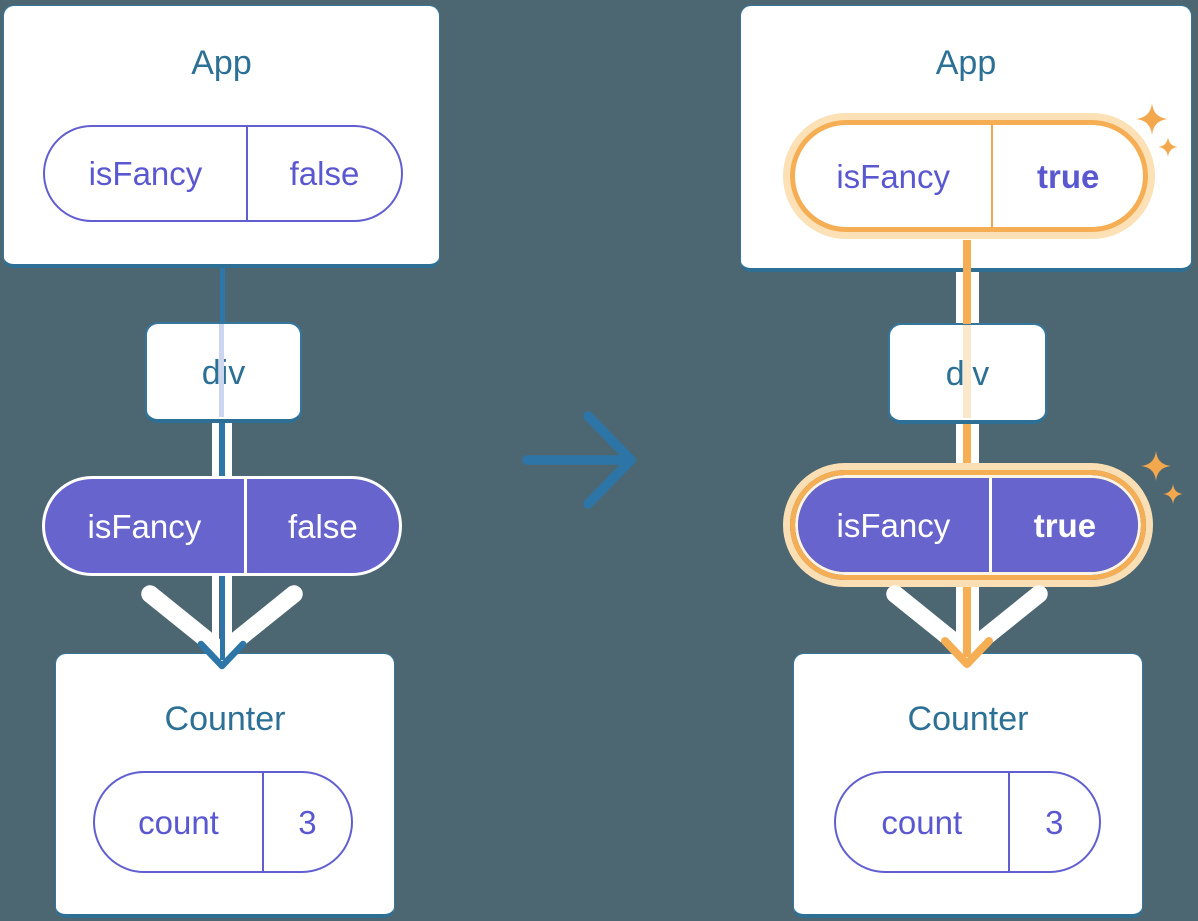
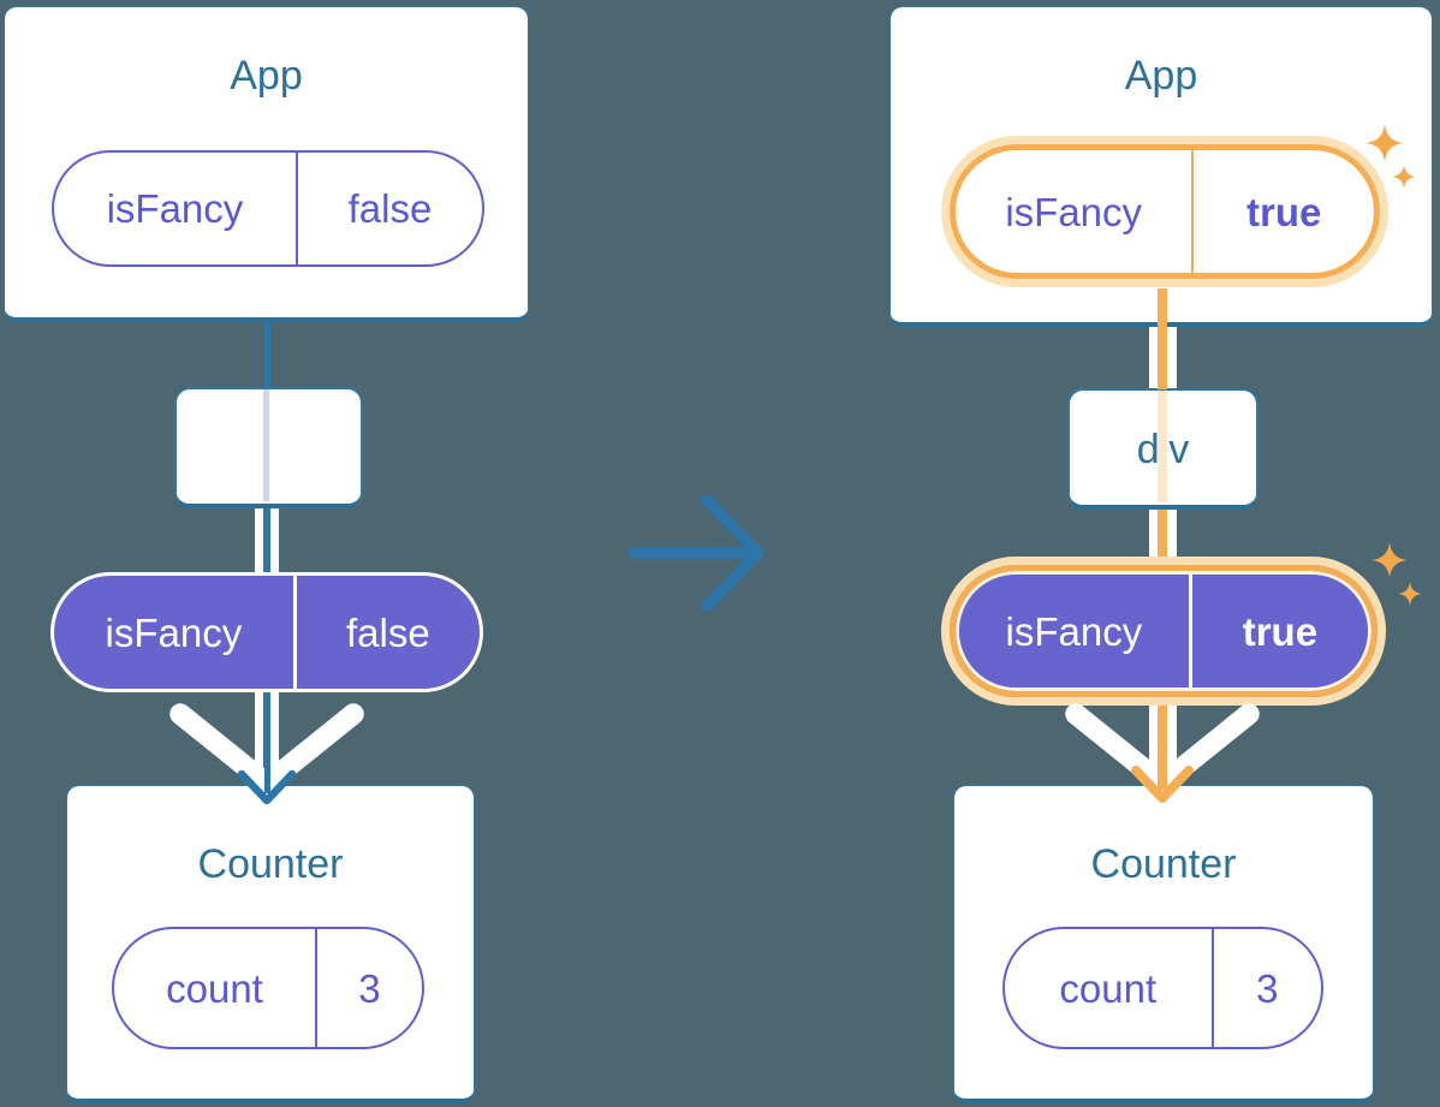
  App
  isFancy
  false
- div
  isFancy
  false
  Counter
  count
  3
  App
  isFancy
  true
  isFancy
  true
  Counter
  count
  3
